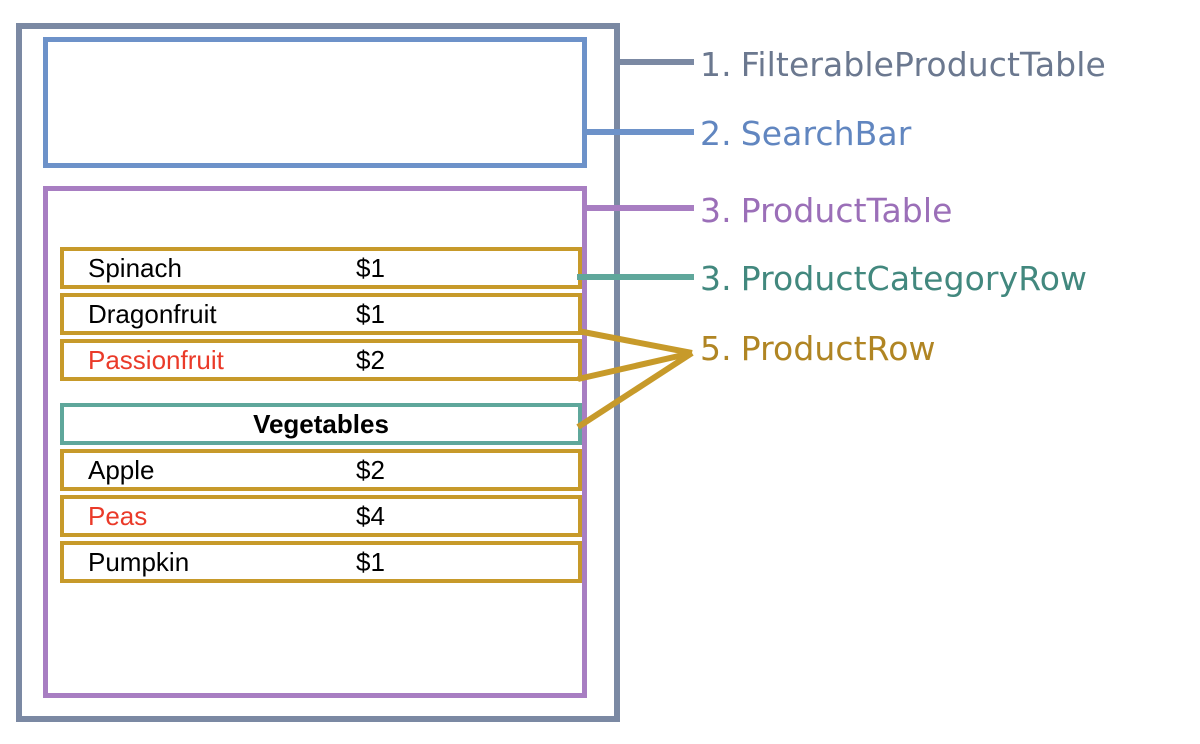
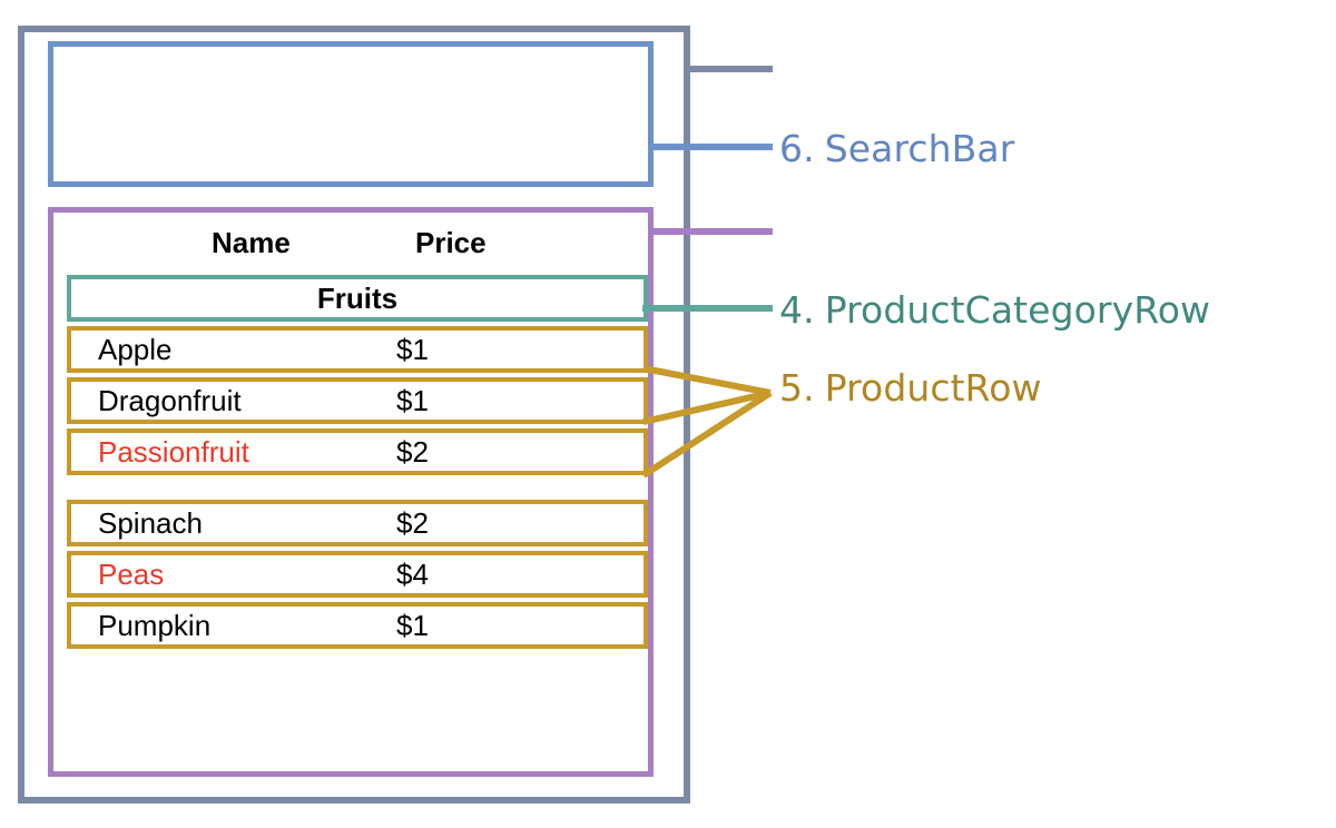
+ Name
+ Price
+ Fruits
- Spinach
+ Apple
  $1
  Dragonfruit
  $1
  Passionfruit
  $2
- Vegetables
- Apple
+ Spinach
  $2
  Peas
  $4
  Pumpkin
  $1
- 1. FilterableProductTable
- 2. SearchBar
+ 6. SearchBar
- 3. ProductTable
- 3. ProductCategoryRow
+ 4. ProductCategoryRow
  5. ProductRow
